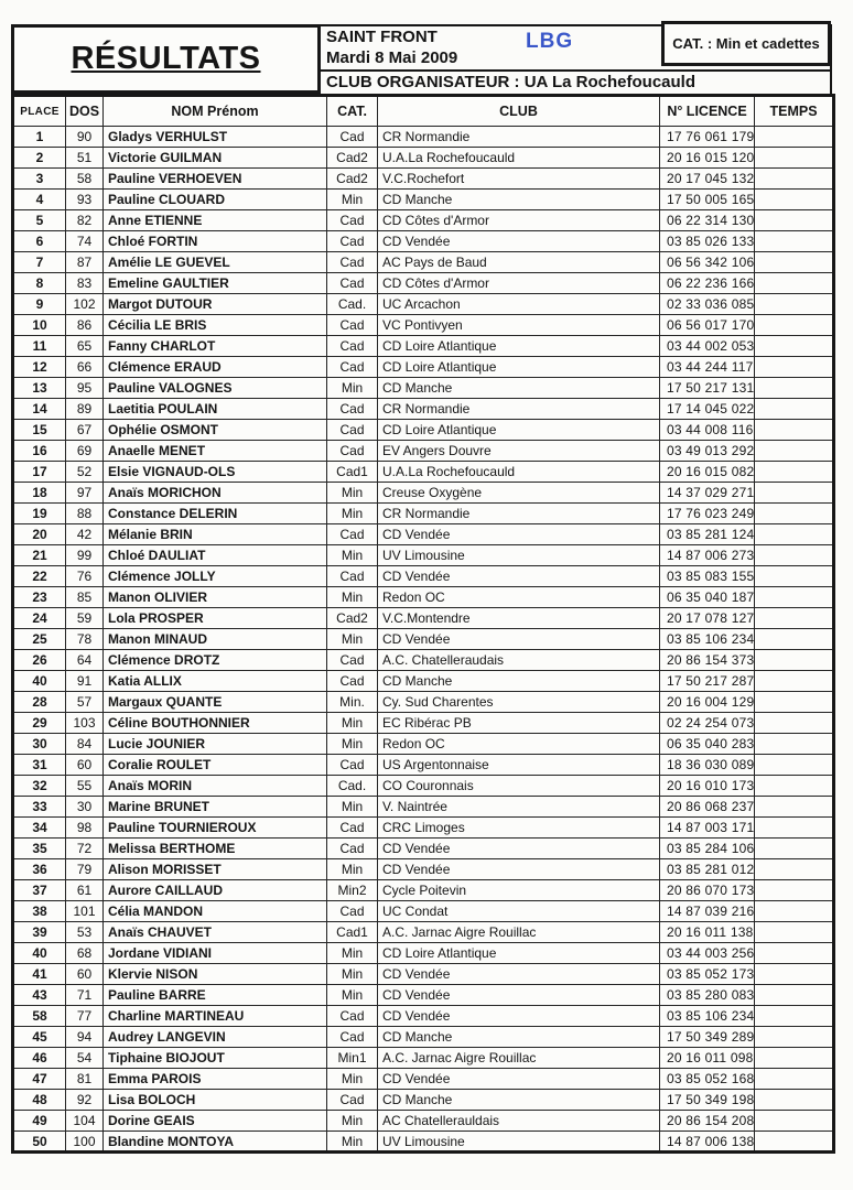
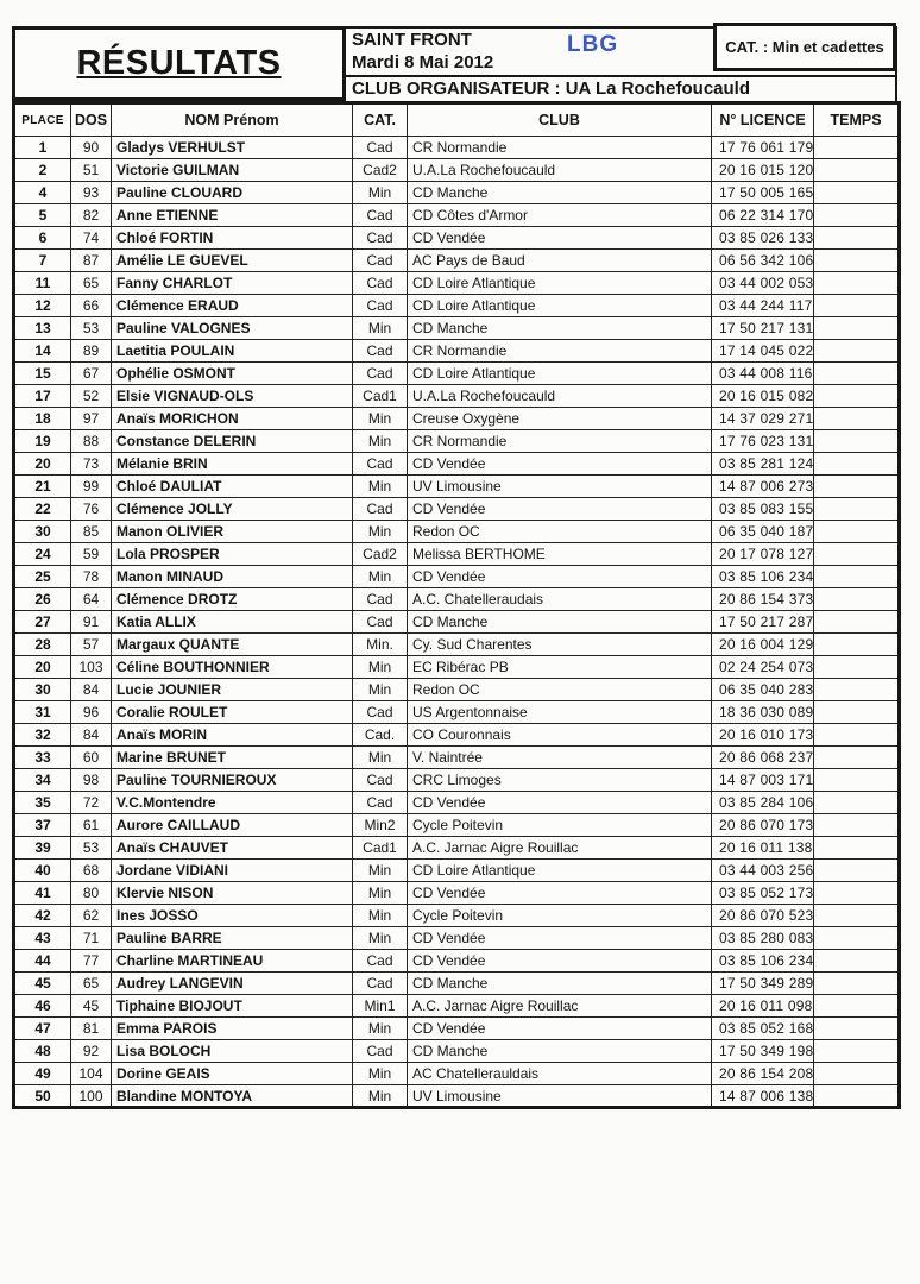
  RÉSULTATS
  SAINT FRONT
- Mardi 8 Mai 2009
+ Mardi 8 Mai 2012
  LBG
  CAT. : Min et cadettes
  CLUB ORGANISATEUR : UA La Rochefoucauld
  PLACE	DOS	NOM Prénom	CAT.	CLUB	N° LICENCE	TEMPS
  1	90	Gladys VERHULST	Cad	CR Normandie	17 76 061 179
  2	51	Victorie GUILMAN	Cad2	U.A.La Rochefoucauld	20 16 015 120
- 3	58	Pauline VERHOEVEN	Cad2	V.C.Rochefort	20 17 045 132
  4	93	Pauline CLOUARD	Min	CD Manche	17 50 005 165
- 5	82	Anne ETIENNE	Cad	CD Côtes d'Armor	06 22 314 130
+ 5	82	Anne ETIENNE	Cad	CD Côtes d'Armor	06 22 314 170
  6	74	Chloé FORTIN	Cad	CD Vendée	03 85 026 133
  7	87	Amélie LE GUEVEL	Cad	AC Pays de Baud	06 56 342 106
- 8	83	Emeline GAULTIER	Cad	CD Côtes d'Armor	06 22 236 166
- 9	102	Margot DUTOUR	Cad.	UC Arcachon	02 33 036 085
- 10	86	Cécilia LE BRIS	Cad	VC Pontivyen	06 56 017 170
  11	65	Fanny CHARLOT	Cad	CD Loire Atlantique	03 44 002 053
  12	66	Clémence ERAUD	Cad	CD Loire Atlantique	03 44 244 117
- 13	95	Pauline VALOGNES	Min	CD Manche	17 50 217 131
+ 13	53	Pauline VALOGNES	Min	CD Manche	17 50 217 131
  14	89	Laetitia POULAIN	Cad	CR Normandie	17 14 045 022
  15	67	Ophélie OSMONT	Cad	CD Loire Atlantique	03 44 008 116
- 16	69	Anaelle MENET	Cad	EV Angers Douvre	03 49 013 292
  17	52	Elsie VIGNAUD-OLS	Cad1	U.A.La Rochefoucauld	20 16 015 082
  18	97	Anaïs MORICHON	Min	Creuse Oxygène	14 37 029 271
- 19	88	Constance DELERIN	Min	CR Normandie	17 76 023 249
+ 19	88	Constance DELERIN	Min	CR Normandie	17 76 023 131
- 20	42	Mélanie BRIN	Cad	CD Vendée	03 85 281 124
+ 20	73	Mélanie BRIN	Cad	CD Vendée	03 85 281 124
  21	99	Chloé DAULIAT	Min	UV Limousine	14 87 006 273
  22	76	Clémence JOLLY	Cad	CD Vendée	03 85 083 155
- 23	85	Manon OLIVIER	Min	Redon OC	06 35 040 187
+ 30	85	Manon OLIVIER	Min	Redon OC	06 35 040 187
- 24	59	Lola PROSPER	Cad2	V.C.Montendre	20 17 078 127
+ 24	59	Lola PROSPER	Cad2	Melissa BERTHOME	20 17 078 127
  25	78	Manon MINAUD	Min	CD Vendée	03 85 106 234
  26	64	Clémence DROTZ	Cad	A.C. Chatelleraudais	20 86 154 373
- 40	91	Katia ALLIX	Cad	CD Manche	17 50 217 287
+ 27	91	Katia ALLIX	Cad	CD Manche	17 50 217 287
  28	57	Margaux QUANTE	Min.	Cy. Sud Charentes	20 16 004 129
- 29	103	Céline BOUTHONNIER	Min	EC Ribérac PB	02 24 254 073
+ 20	103	Céline BOUTHONNIER	Min	EC Ribérac PB	02 24 254 073
  30	84	Lucie JOUNIER	Min	Redon OC	06 35 040 283
- 31	60	Coralie ROULET	Cad	US Argentonnaise	18 36 030 089
+ 31	96	Coralie ROULET	Cad	US Argentonnaise	18 36 030 089
- 32	55	Anaïs MORIN	Cad.	CO Couronnais	20 16 010 173
+ 32	84	Anaïs MORIN	Cad.	CO Couronnais	20 16 010 173
- 33	30	Marine BRUNET	Min	V. Naintrée	20 86 068 237
+ 33	60	Marine BRUNET	Min	V. Naintrée	20 86 068 237
  34	98	Pauline TOURNIEROUX	Cad	CRC Limoges	14 87 003 171
- 35	72	Melissa BERTHOME	Cad	CD Vendée	03 85 284 106
+ 35	72	V.C.Montendre	Cad	CD Vendée	03 85 284 106
- 36	79	Alison MORISSET	Min	CD Vendée	03 85 281 012
  37	61	Aurore CAILLAUD	Min2	Cycle Poitevin	20 86 070 173
- 38	101	Célia MANDON	Cad	UC Condat	14 87 039 216
  39	53	Anaïs CHAUVET	Cad1	A.C. Jarnac Aigre Rouillac	20 16 011 138
  40	68	Jordane VIDIANI	Min	CD Loire Atlantique	03 44 003 256
- 41	60	Klervie NISON	Min	CD Vendée	03 85 052 173
+ 41	80	Klervie NISON	Min	CD Vendée	03 85 052 173
+ 42	62	Ines JOSSO	Min	Cycle Poitevin	20 86 070 523
  43	71	Pauline BARRE	Min	CD Vendée	03 85 280 083
- 58	77	Charline MARTINEAU	Cad	CD Vendée	03 85 106 234
+ 44	77	Charline MARTINEAU	Cad	CD Vendée	03 85 106 234
- 45	94	Audrey LANGEVIN	Cad	CD Manche	17 50 349 289
+ 45	65	Audrey LANGEVIN	Cad	CD Manche	17 50 349 289
- 46	54	Tiphaine BIOJOUT	Min1	A.C. Jarnac Aigre Rouillac	20 16 011 098
+ 46	45	Tiphaine BIOJOUT	Min1	A.C. Jarnac Aigre Rouillac	20 16 011 098
  47	81	Emma PAROIS	Min	CD Vendée	03 85 052 168
  48	92	Lisa BOLOCH	Cad	CD Manche	17 50 349 198
  49	104	Dorine GEAIS	Min	AC Chatellerauldais	20 86 154 208
  50	100	Blandine MONTOYA	Min	UV Limousine	14 87 006 138
